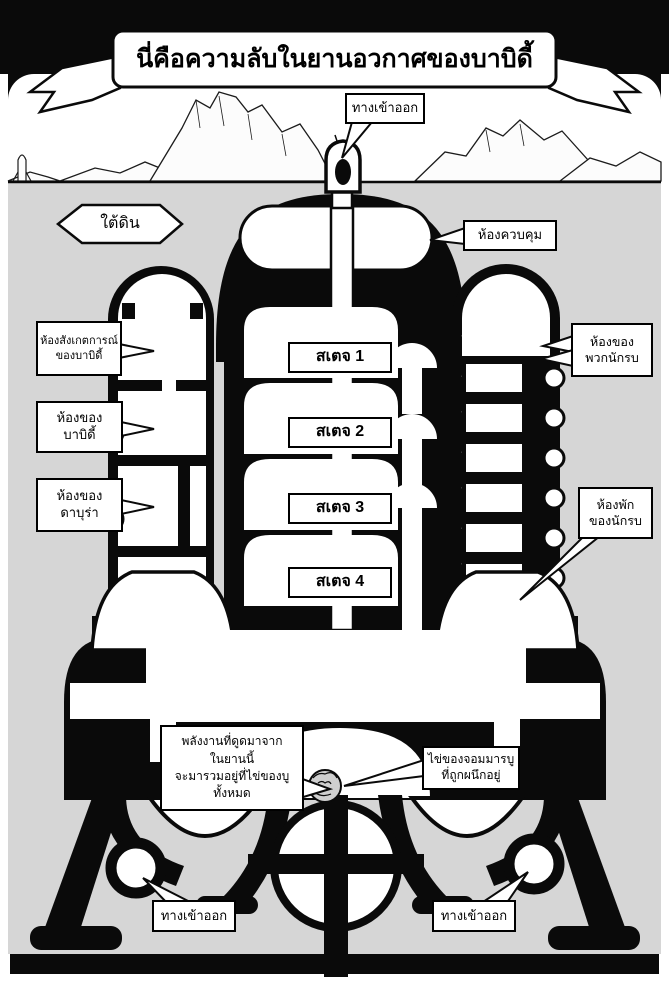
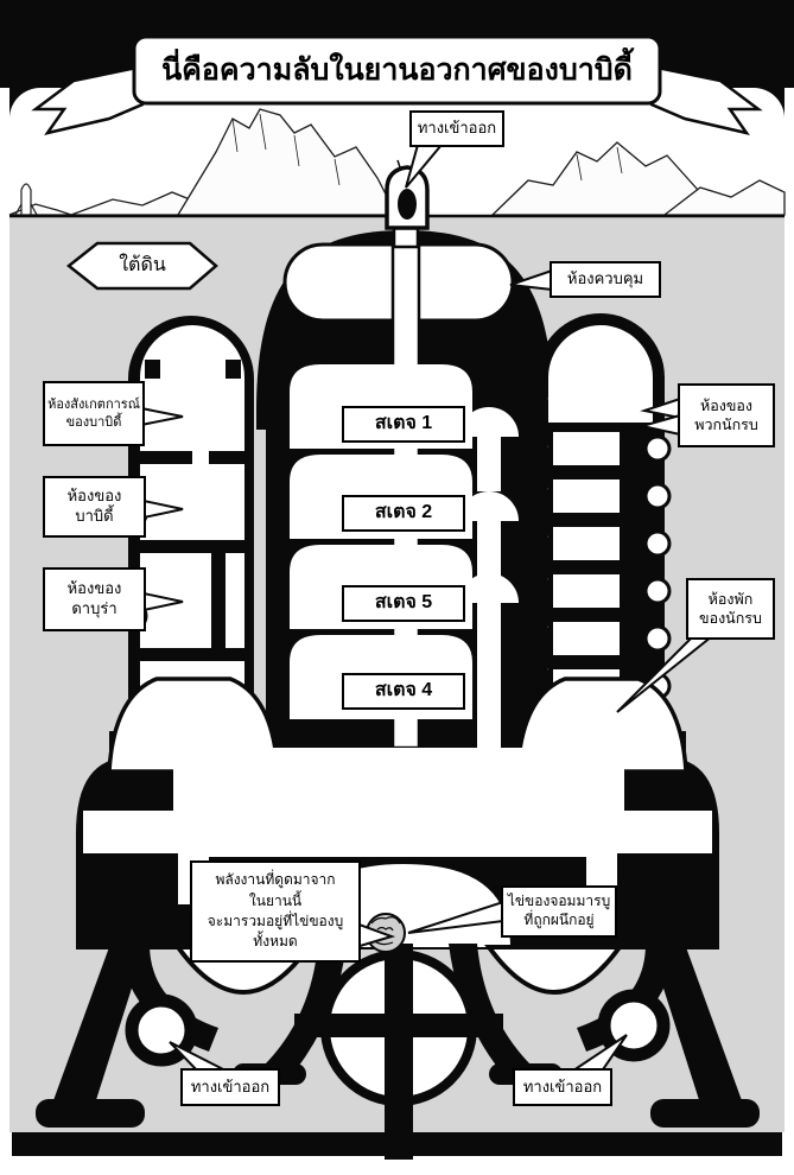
  นี่คือความลับในยานอวกาศของบาบิดี้
  ทางเข้าออก
  ใต้ดิน
  ห้องควบคุม
  ห้องสังเกตการณ์
  ของบาบิดี้
  ห้องของ
  บาบิดี้
  ห้องของ
  ดาบุร่า
  ห้องของ
  พวกนักรบ
  ห้องพัก
  ของนักรบ
  สเตจ 1
  สเตจ 2
- สเตจ 3
+ สเตจ 5
  สเตจ 4
  พลังงานที่ดูดมาจาก
  ในยานนี้
  จะมารวมอยู่ที่ไข่ของบู
  ทั้งหมด
  ไข่ของจอมมารบู
  ที่ถูกผนึกอยู่
  ทางเข้าออก
  ทางเข้าออก
